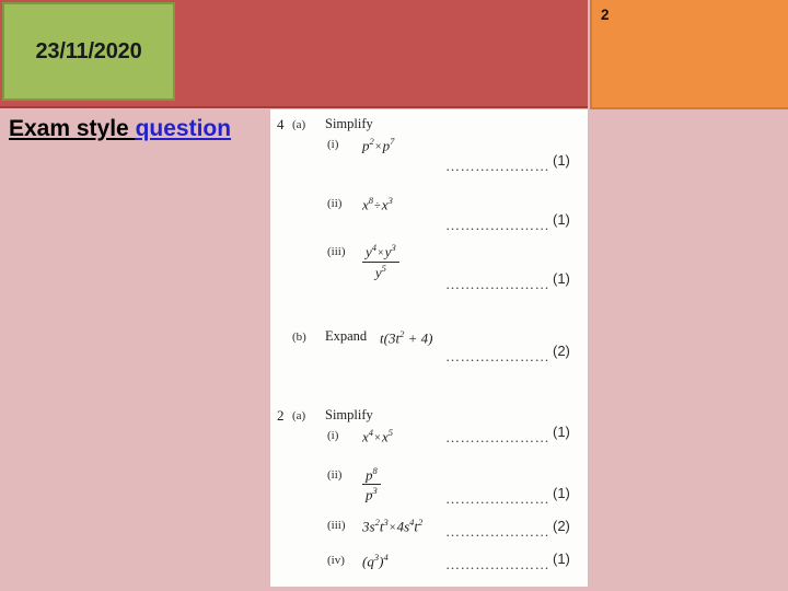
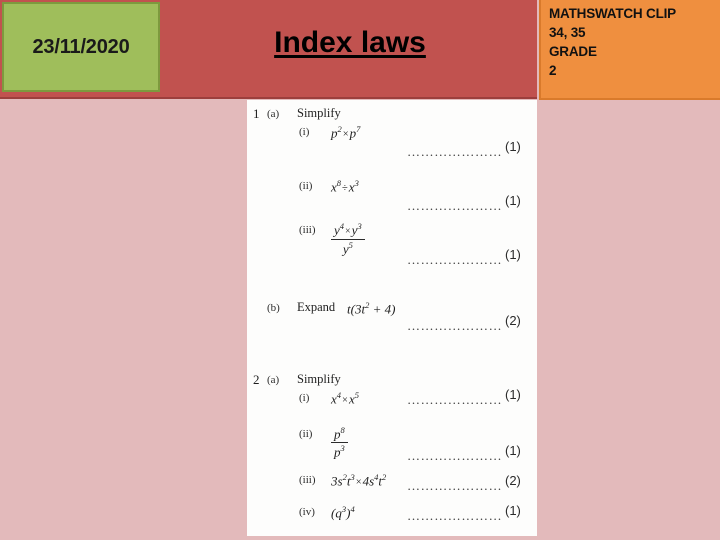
  23/11/2020
+ Index laws
+ MATHSWATCH CLIP
+ 34, 35
+ GRADE
  2
- Exam style question
- 4
+ 1
  (a)
  Simplify
  (i)
  p2×p7
  …………………
  (1)
  (ii)
  x8÷x3
  …………………
  (1)
  (iii)
  y4×y3
  y5
  …………………
  (1)
  (b)
  Expand
  t(3t2 + 4)
  …………………
  (2)
  2
  (a)
  Simplify
  (i)
  x4×x5
  …………………
  (1)
  (ii)
  p8
  p3
  …………………
  (1)
  (iii)
  3s2t3×4s4t2
  …………………
  (2)
  (iv)
  (q3)4
  …………………
  (1)
